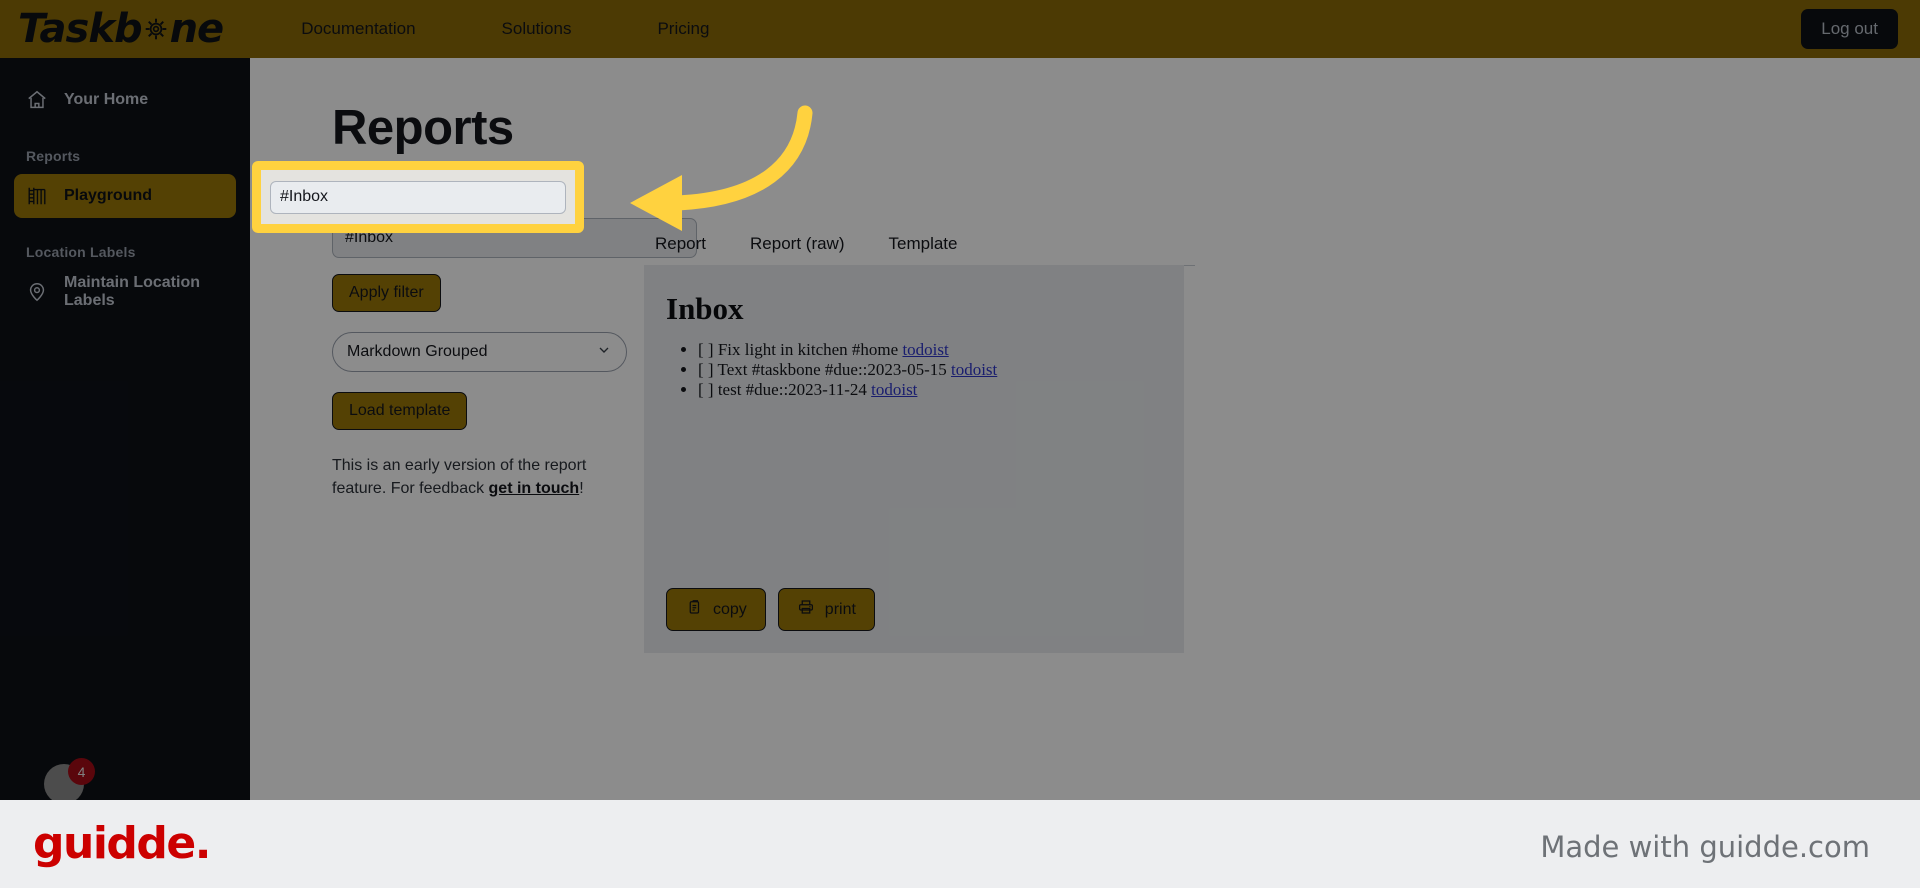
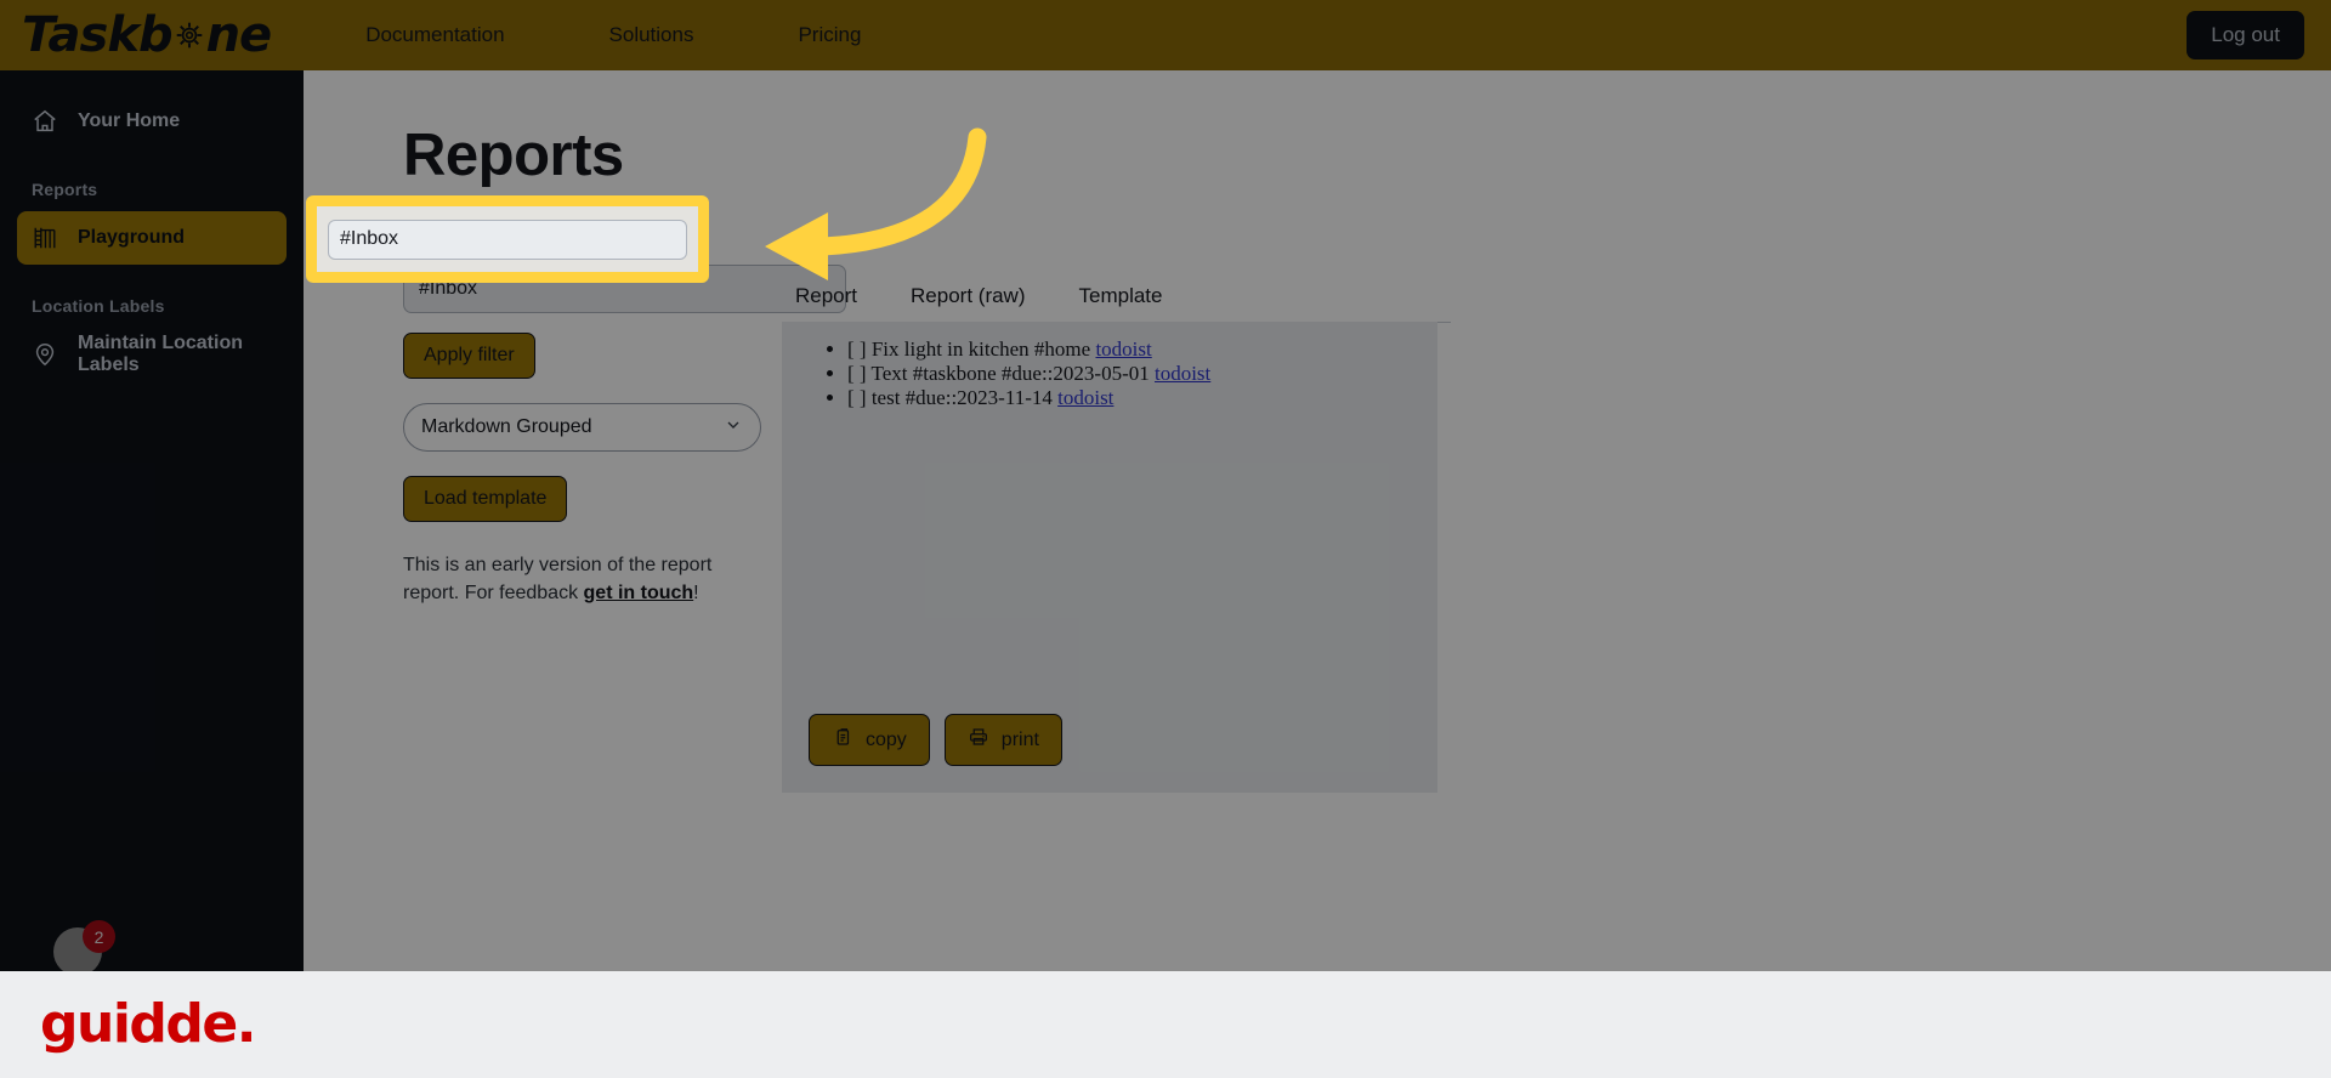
  Taskb
  ne
  Documentation
  Solutions
  Pricing
  Log out
  Your Home
  Reports
  Playground
  Location Labels
  Maintain Location Labels
- 4
+ 2
  Reports
  #Inbox Apply filter
  Markdown Grouped
  Load template
- This is an early version of the report feature. For feedback get in touch!
+ This is an early version of the report report. For feedback get in touch!
  Report
  Report (raw)
  Template
- Inbox
  [ ] Fix light in kitchen #home todoist
- [ ] Text #taskbone #due::2023-05-15 todoist
+ [ ] Text #taskbone #due::2023-05-01 todoist
- [ ] test #due::2023-11-24 todoist
+ [ ] test #due::2023-11-14 todoist
  copy
  print
  #Inbox
  guidde.
- Made with guidde.com
